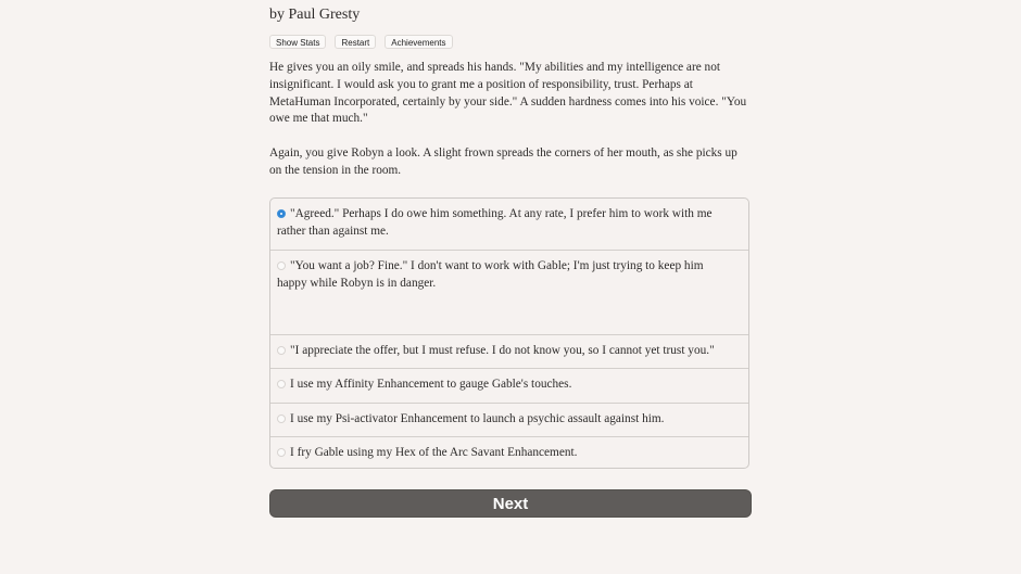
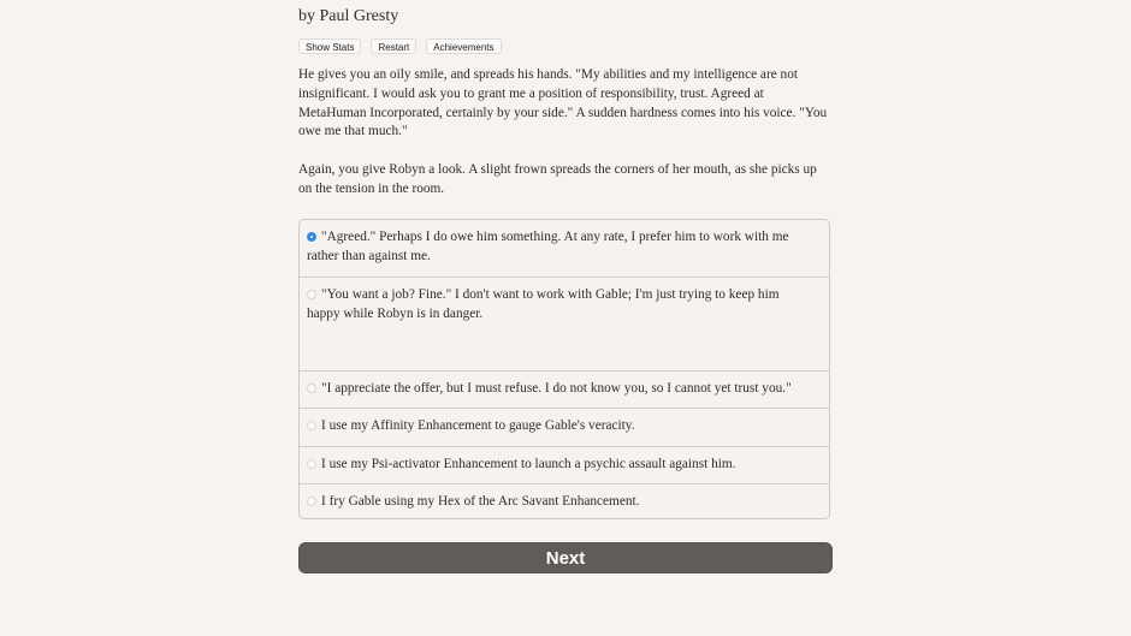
  by Paul Gresty
  Show Stats
  Restart
  Achievements
- He gives you an oily smile, and spreads his hands. "My abilities and my intelligence are not insignificant. I would ask you to grant me a position of responsibility, trust. Perhaps at MetaHuman Incorporated, certainly by your side." A sudden hardness comes into his voice. "You owe me that much."
+ He gives you an oily smile, and spreads his hands. "My abilities and my intelligence are not insignificant. I would ask you to grant me a position of responsibility, trust. Agreed at MetaHuman Incorporated, certainly by your side." A sudden hardness comes into his voice. "You owe me that much."
  Again, you give Robyn a look. A slight frown spreads the corners of her mouth, as she picks up on the tension in the room.
  "Agreed." Perhaps I do owe him something. At any rate, I prefer him to work with me rather than against me.
  "You want a job? Fine." I don't want to work with Gable; I'm just trying to keep him happy while Robyn is in danger.
  "I appreciate the offer, but I must refuse. I do not know you, so I cannot yet trust you."
- I use my Affinity Enhancement to gauge Gable's touches.
+ I use my Affinity Enhancement to gauge Gable's veracity.
  I use my Psi-activator Enhancement to launch a psychic assault against him.
  I fry Gable using my Hex of the Arc Savant Enhancement.
  Next
